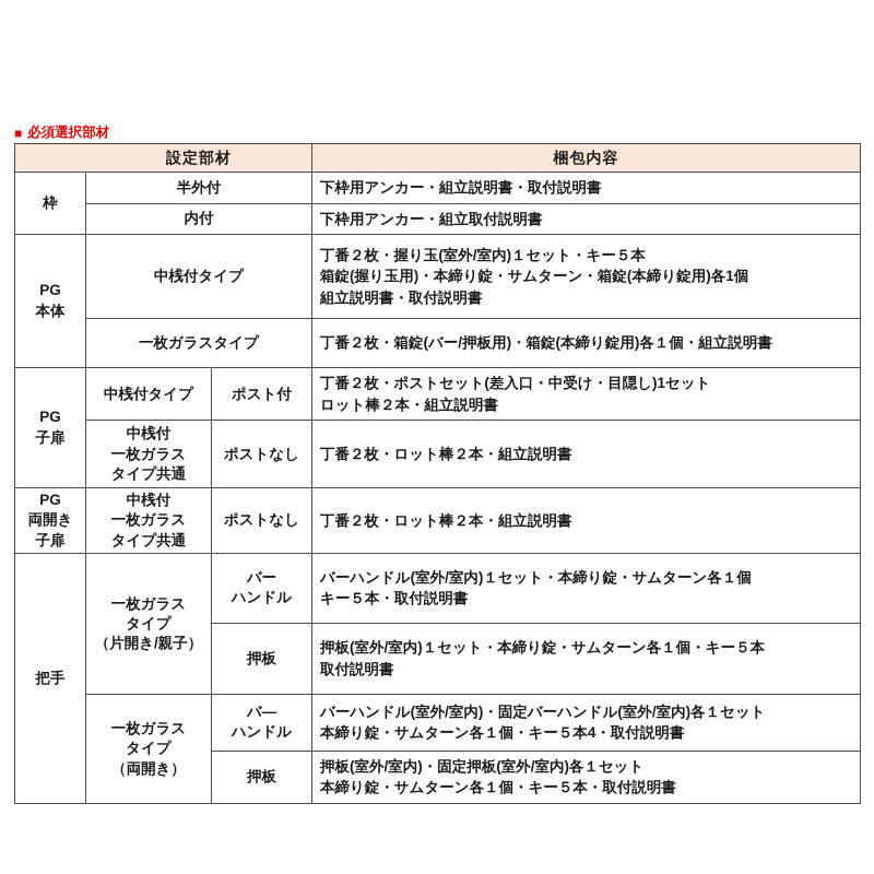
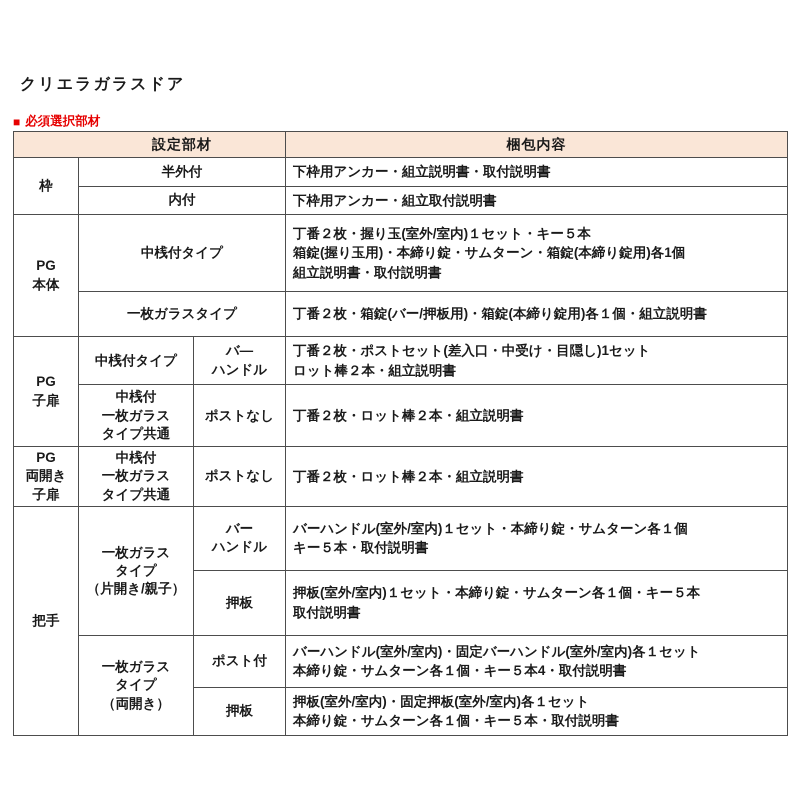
+ クリエラガラスドア
  ■
  必須選択部材
  設定部材	梱包内容
  枠	半外付	下枠用アンカー・組立説明書・取付説明書
  内付	下枠用アンカー・組立取付説明書
  PG 本体	中桟付タイプ	丁番２枚・握り玉(室外/室内)１セット・キー５本 箱錠(握り玉用)・本締り錠・サムターン・箱錠(本締り錠用)各1個 組立説明書・取付説明書
  一枚ガラスタイプ	丁番２枚・箱錠(バー/押板用)・箱錠(本締り錠用)各１個・組立説明書
- PG 子扉	中桟付タイプ	ポスト付	丁番２枚・ポストセット(差入口・中受け・目隠し)1セット ロット棒２本・組立説明書
+ PG 子扉	中桟付タイプ	バ― ハンドル	丁番２枚・ポストセット(差入口・中受け・目隠し)1セット ロット棒２本・組立説明書
  中桟付 一枚ガラス タイプ共通	ポストなし	丁番２枚・ロット棒２本・組立説明書
  PG 両開き 子扉	中桟付 一枚ガラス タイプ共通	ポストなし	丁番２枚・ロット棒２本・組立説明書
  把手	一枚ガラス タイプ （片開き/親子）	バー ハンドル	バーハンドル(室外/室内)１セット・本締り錠・サムターン各１個 キー５本・取付説明書
  押板	押板(室外/室内)１セット・本締り錠・サムターン各１個・キー５本 取付説明書
- 一枚ガラス タイプ （両開き）	バ― ハンドル	バーハンドル(室外/室内)・固定バーハンドル(室外/室内)各１セット 本締り錠・サムターン各１個・キー５本4・取付説明書
+ 一枚ガラス タイプ （両開き）	ポスト付	バーハンドル(室外/室内)・固定バーハンドル(室外/室内)各１セット 本締り錠・サムターン各１個・キー５本4・取付説明書
  押板	押板(室外/室内)・固定押板(室外/室内)各１セット 本締り錠・サムターン各１個・キー５本・取付説明書
